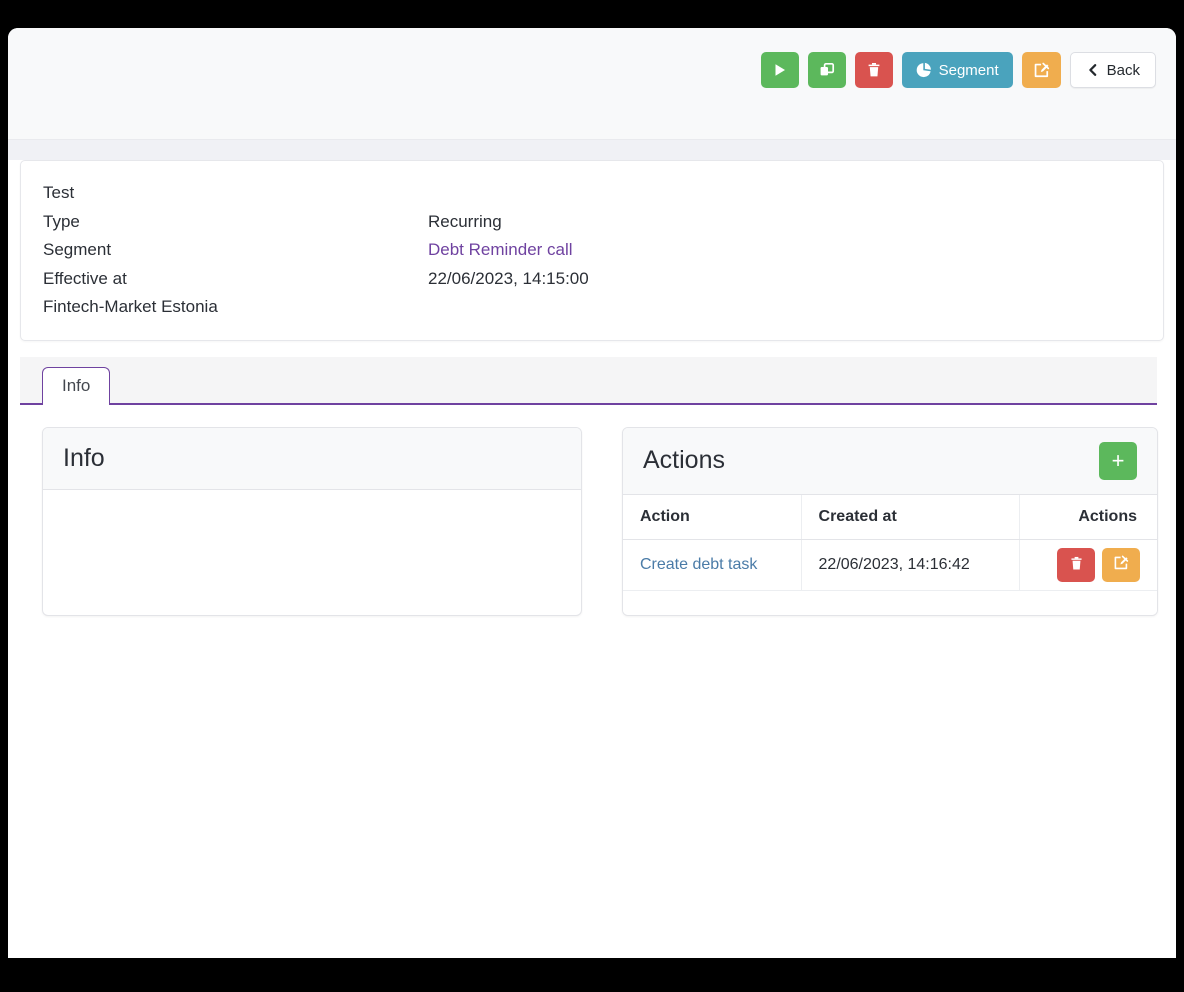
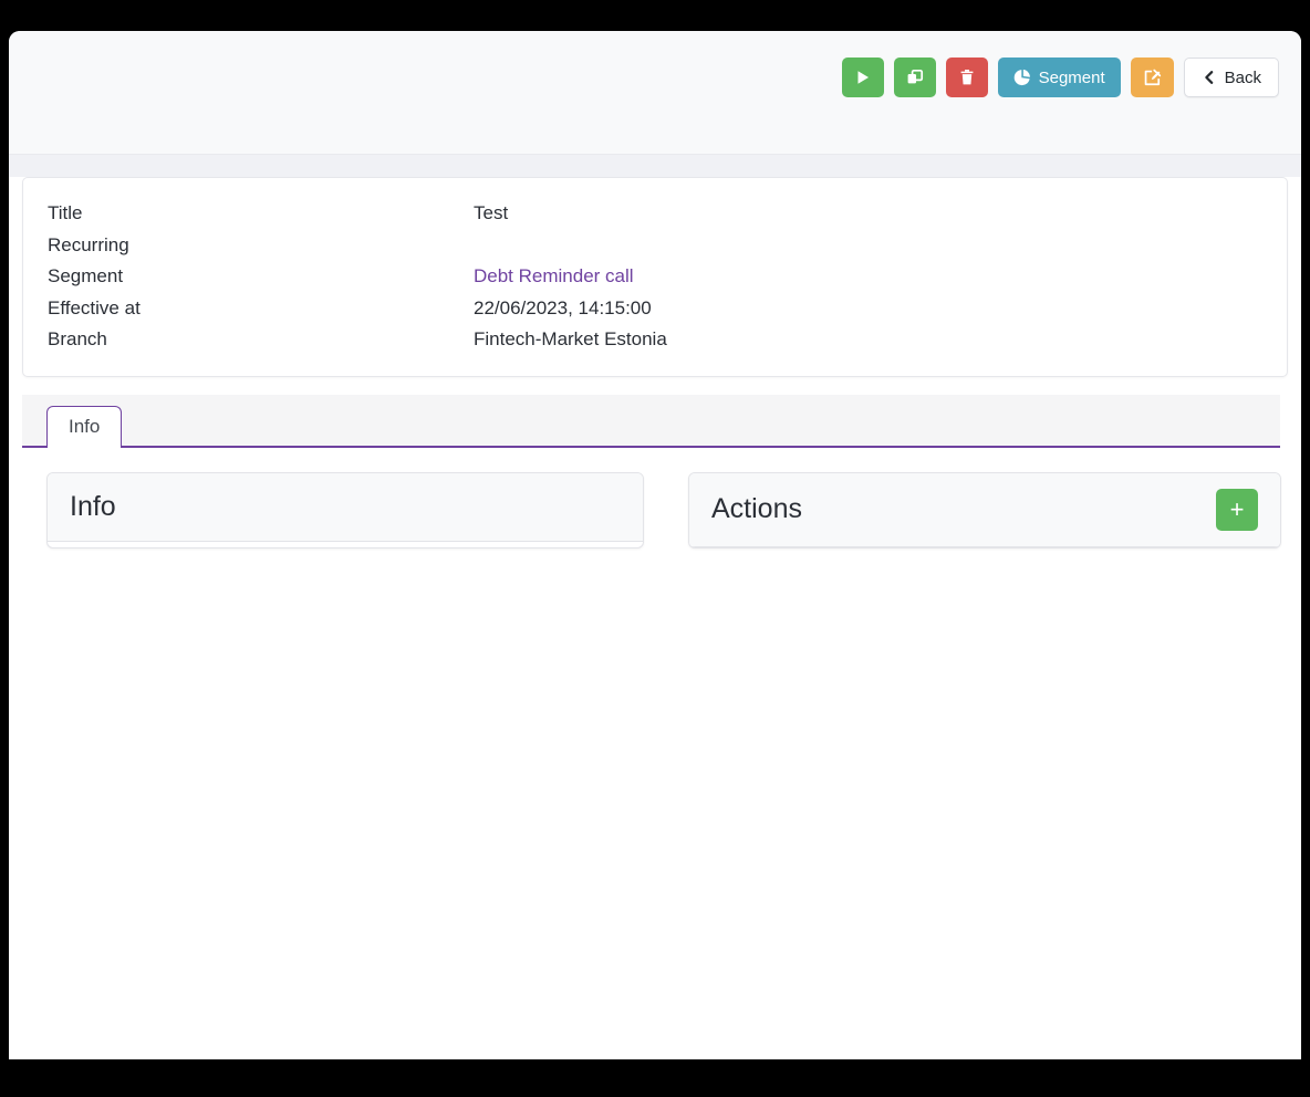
  Segment
  Back
+ Title
  Test
- Type
  Recurring
  Segment
  Debt Reminder call
  Effective at
  22/06/2023, 14:15:00
+ Branch
  Fintech-Market Estonia
  Info
  Info
  Actions
  +
- Action	Created at	Actions
- Create debt task	22/06/2023, 14:16:42
